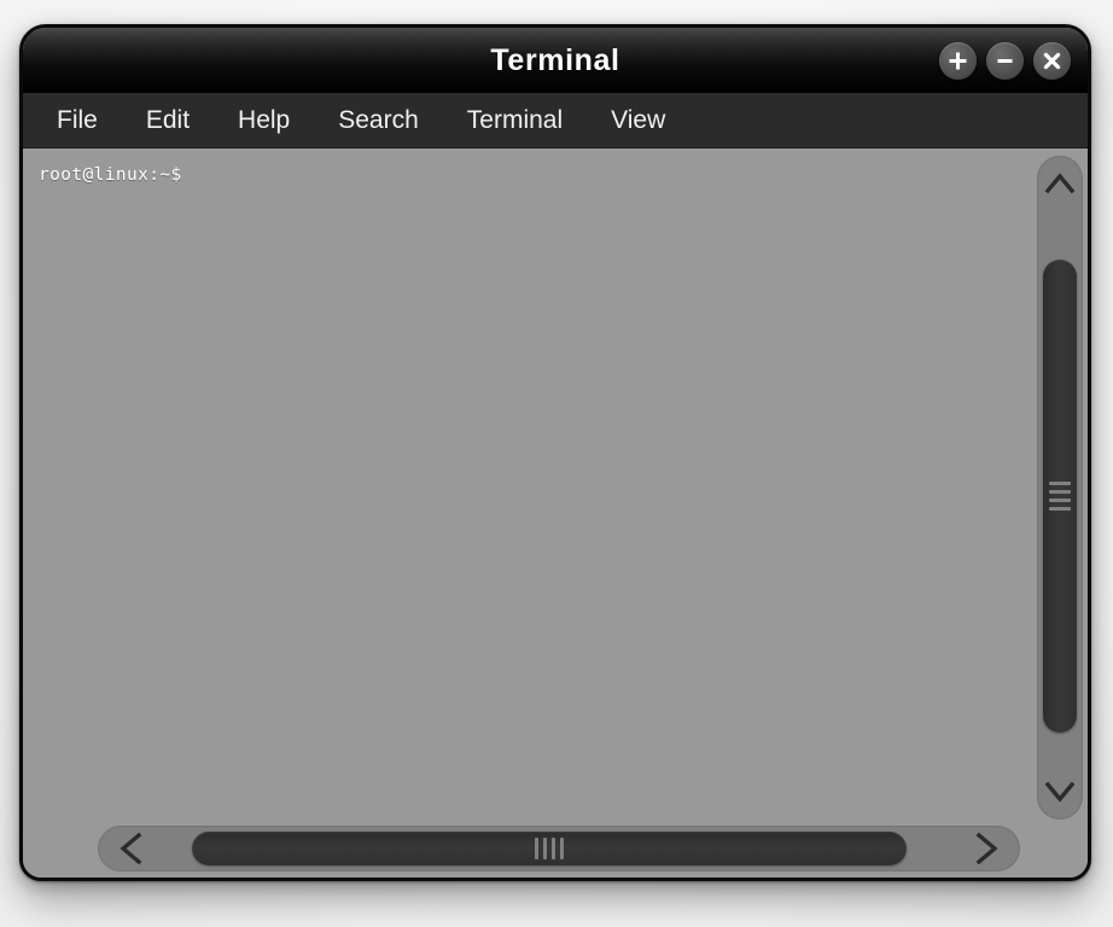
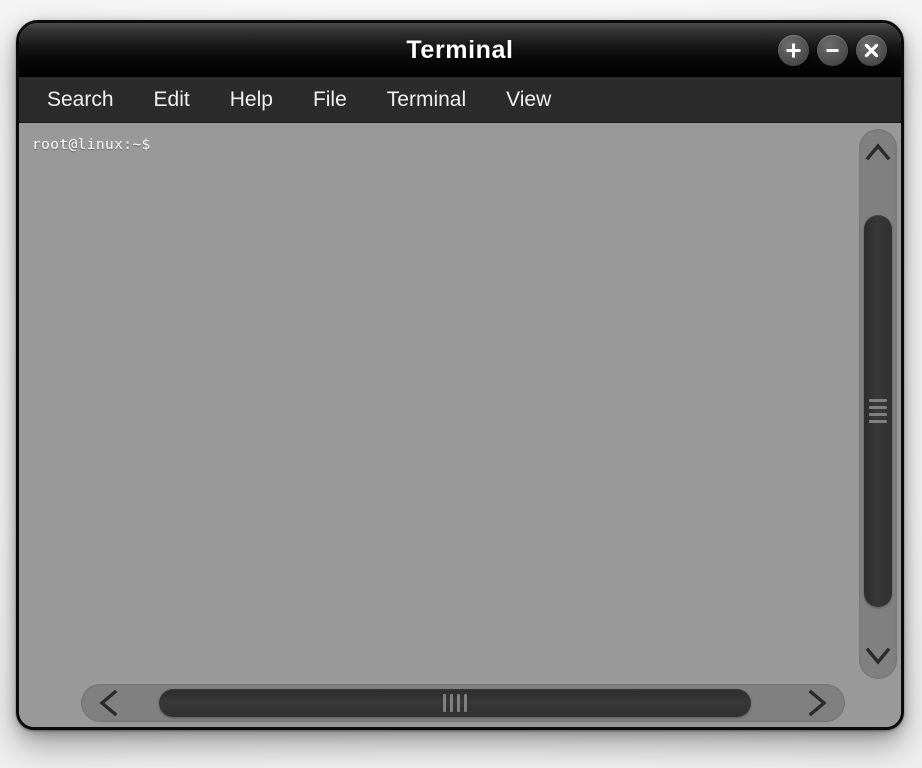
  Terminal
- File
+ Search
  Edit
  Help
- Search
+ File
  Terminal
  View
  root@linux:~$
